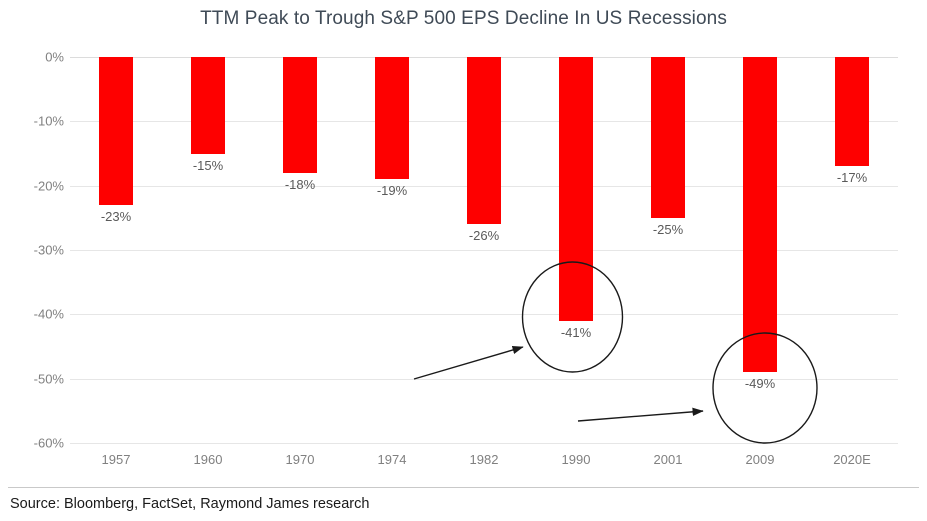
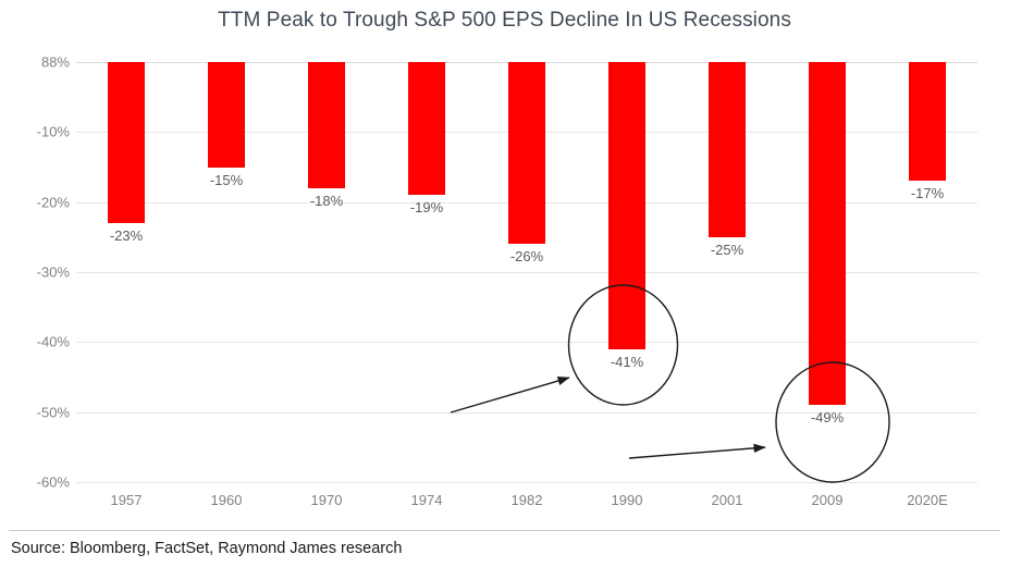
  TTM Peak to Trough S&P 500 EPS Decline In US Recessions
- 0%
+ 88%
  -10%
  -20%
  -30%
  -40%
  -50%
  -60%
  -23%
  -15%
  -18%
  -19%
  -26%
  -41%
  -25%
  -49%
  -17%
  1957
  1960
  1970
  1974
  1982
  1990
  2001
  2009
  2020E
  Source: Bloomberg, FactSet, Raymond James research
